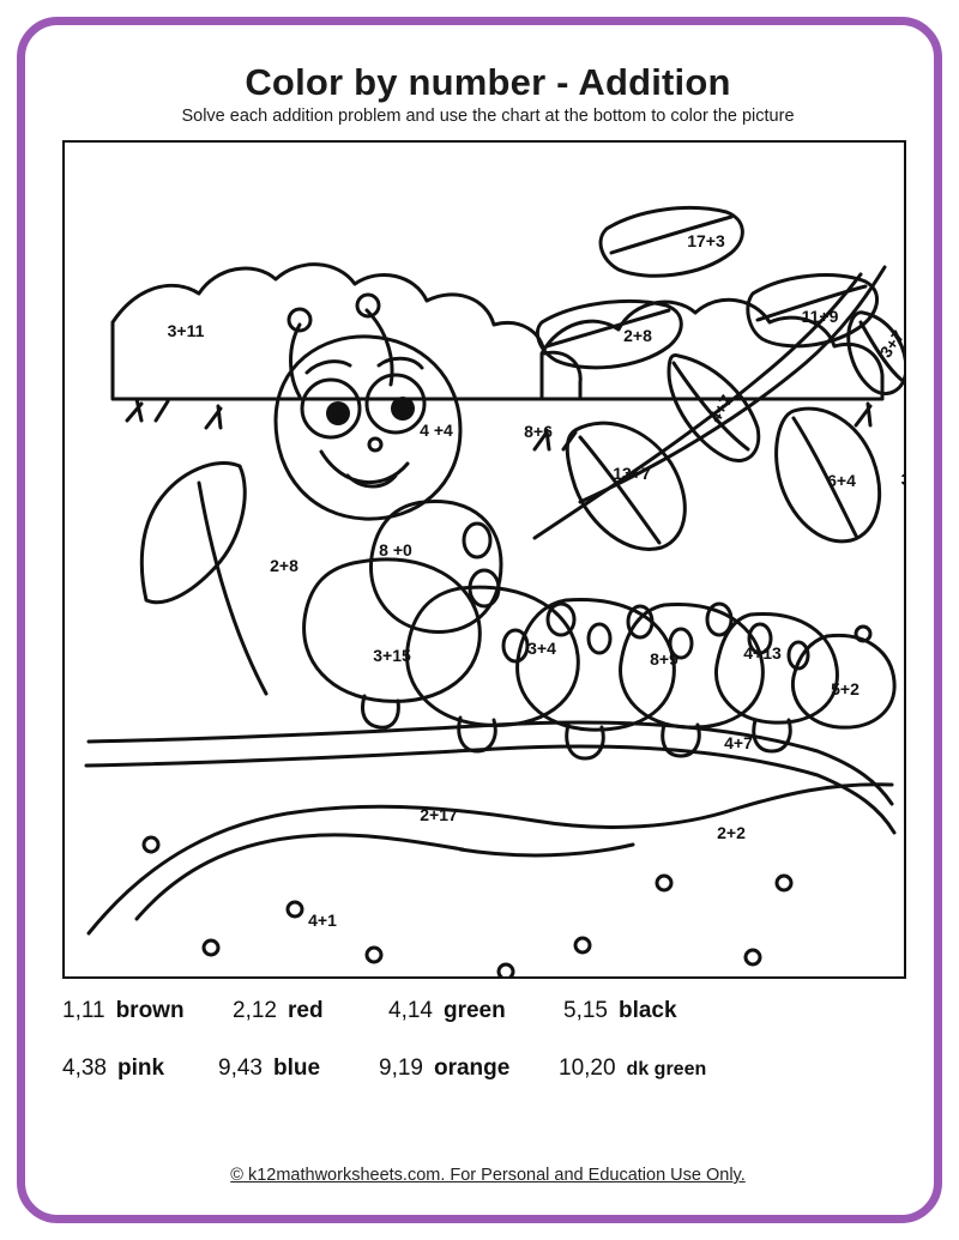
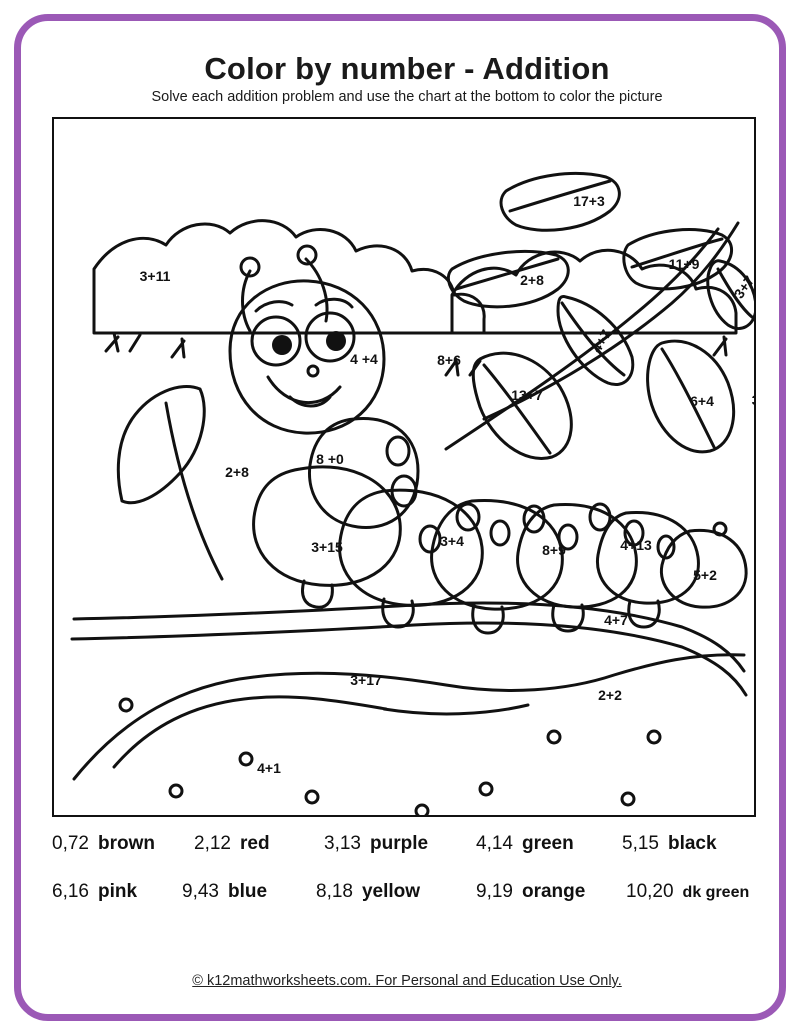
  Color by number - Addition
  Solve each addition problem and use the chart at the bottom to color the picture
  3+11
  17+3
  2+8
  11+9
  4 +4
  8+6
  13+7
  6+4
  8 +0
  2+8
  3+15
  3+4
  8+9
  4+13
  5+2
  4+7
- 2+17
+ 3+17
  2+2
  4+1
- 1,11
+ 0,72
  brown
  2,12
  red
+ 3,13
+ purple
  4,14
  green
  5,15
  black
- 4,38
+ 6,16
  pink
  9,43
  blue
+ 8,18
+ yellow
  9,19
  orange
  10,20
  dk green
  © k12mathworksheets.com. For Personal and Education Use Only.
